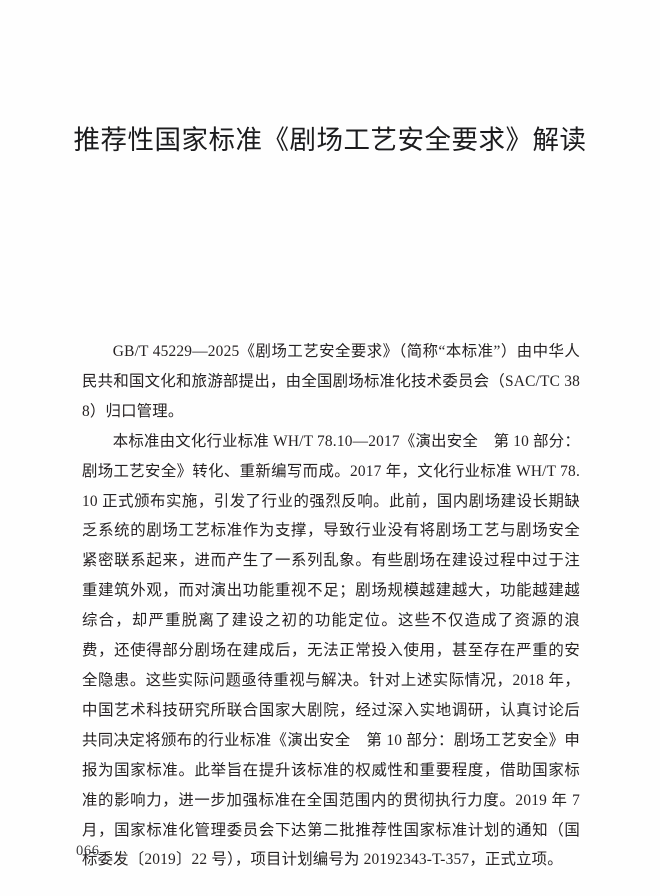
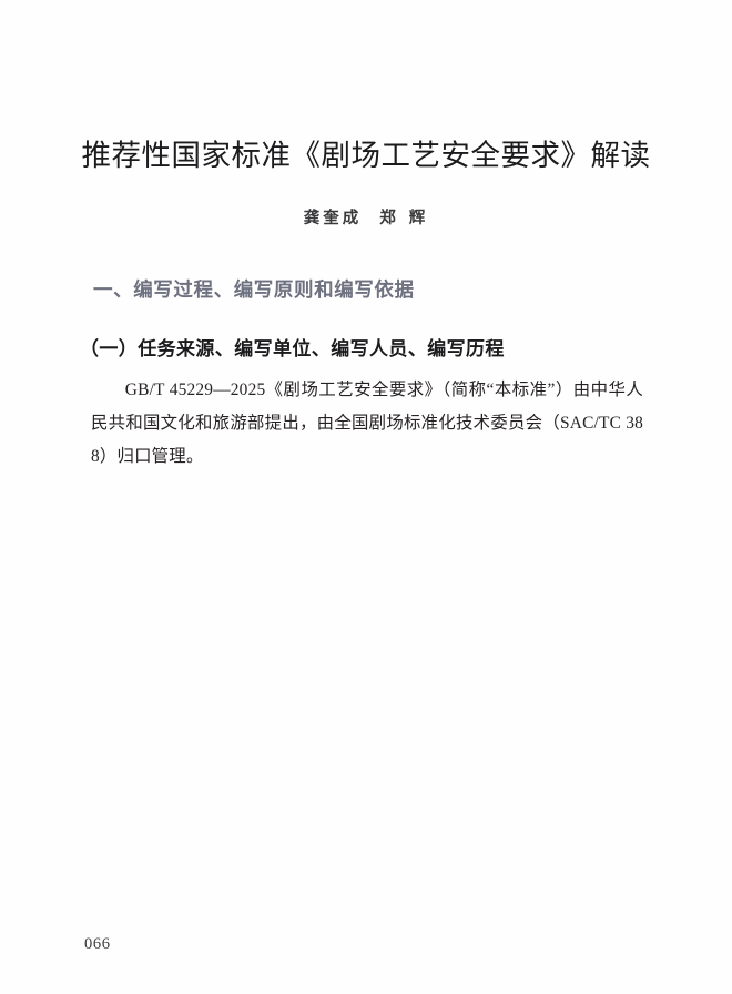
  推荐性国家标准《剧场工艺安全要求》解读
+ 龚奎成 郑 辉
+ 一、编写过程、编写原则和编写依据
+ （一）任务来源、编写单位、编写人员、编写历程
  GB/T 45229—2025《剧场工艺安全要求》（简称“本标准”）由中华人民共和国文化和旅游部提出，由全国剧场标准化技术委员会（SAC/TC 388）归口管理。
- 本标准由文化行业标准 WH/T 78.10—2017《演出安全 第 10 部分：剧场工艺安全》转化、重新编写而成。2017 年，文化行业标准 WH/T 78.10 正式颁布实施，引发了行业的强烈反响。此前，国内剧场建设长期缺乏系统的剧场工艺标准作为支撑，导致行业没有将剧场工艺与剧场安全紧密联系起来，进而产生了一系列乱象。有些剧场在建设过程中过于注重建筑外观，而对演出功能重视不足；剧场规模越建越大，功能越建越综合，却严重脱离了建设之初的功能定位。这些不仅造成了资源的浪费，还使得部分剧场在建成后，无法正常投入使用，甚至存在严重的安全隐患。这些实际问题亟待重视与解决。针对上述实际情况，2018 年，中国艺术科技研究所联合国家大剧院，经过深入实地调研，认真讨论后共同决定将颁布的行业标准《演出安全 第 10 部分：剧场工艺安全》申报为国家标准。此举旨在提升该标准的权威性和重要程度，借助国家标准的影响力，进一步加强标准在全国范围内的贯彻执行力度。2019 年 7 月，国家标准化管理委员会下达第二批推荐性国家标准计划的通知（国标委发〔2019〕22 号），项目计划编号为 20192343-T-357，正式立项。
  066
